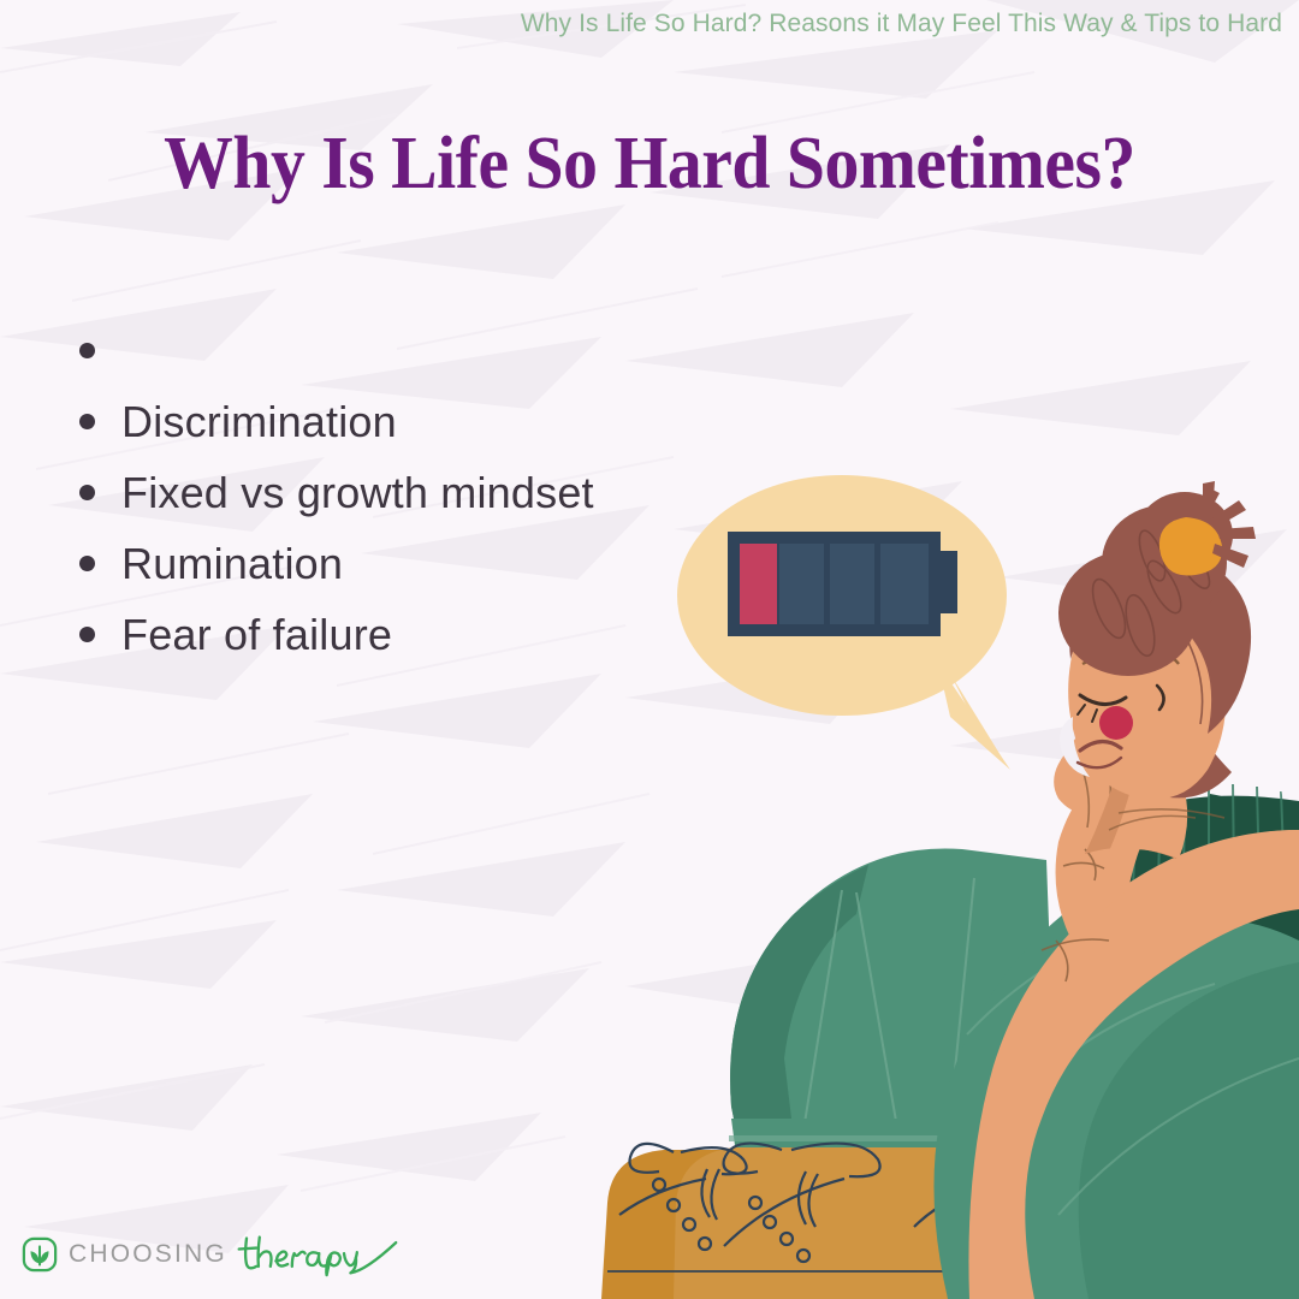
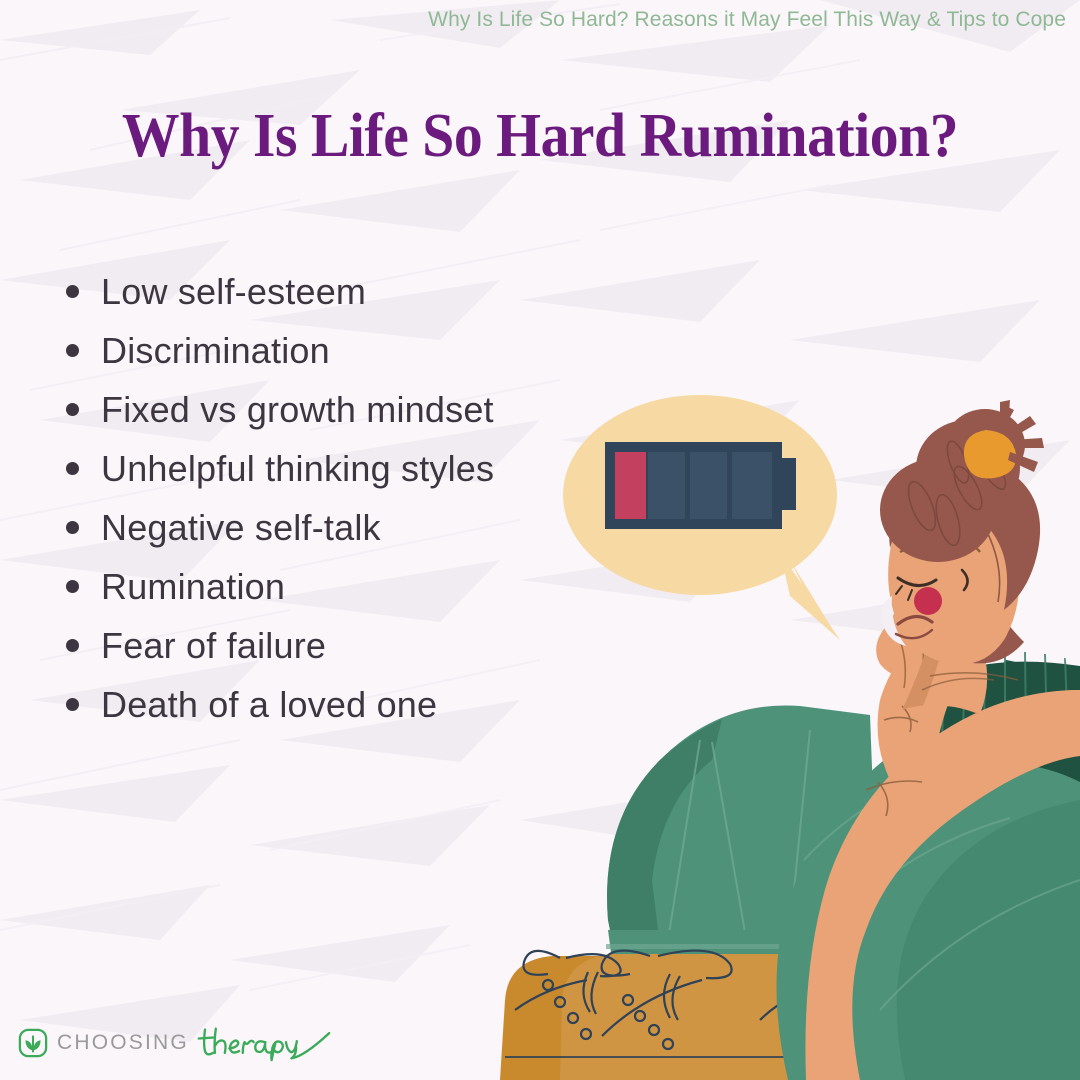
- Why Is Life So Hard? Reasons it May Feel This Way & Tips to Hard
+ Why Is Life So Hard? Reasons it May Feel This Way & Tips to Cope
- Why Is Life So Hard Sometimes?
+ Why Is Life So Hard Rumination?
+ Low self-esteem
  Discrimination
  Fixed vs growth mindset
+ Unhelpful thinking styles
+ Negative self-talk
  Rumination
  Fear of failure
+ Death of a loved one
  CHOOSING
